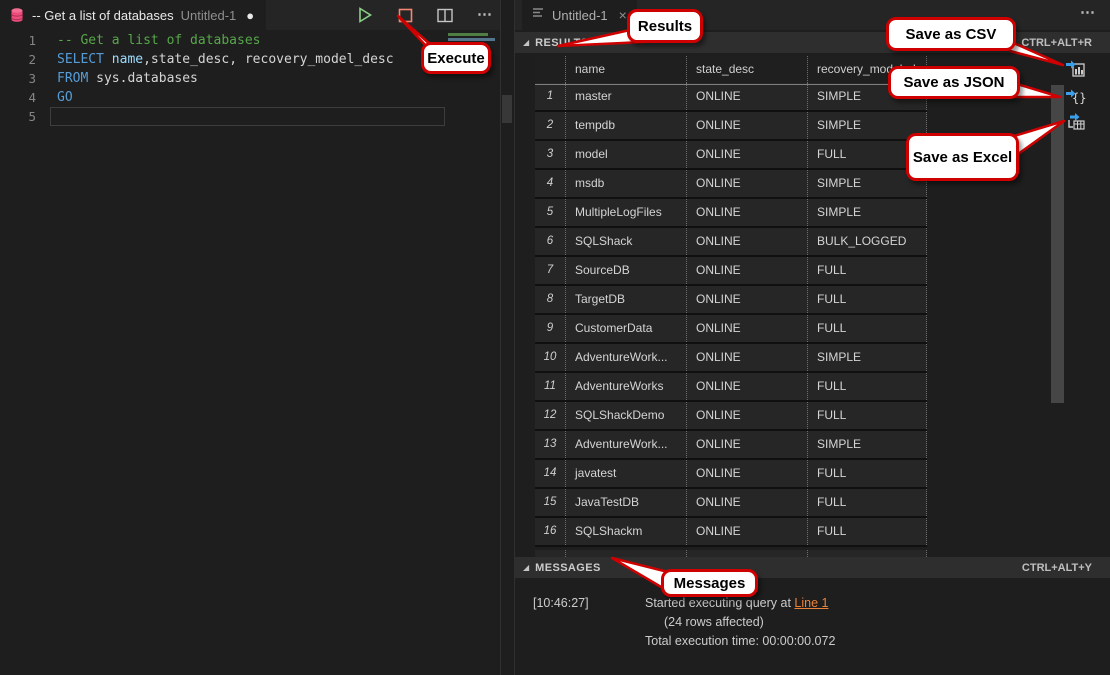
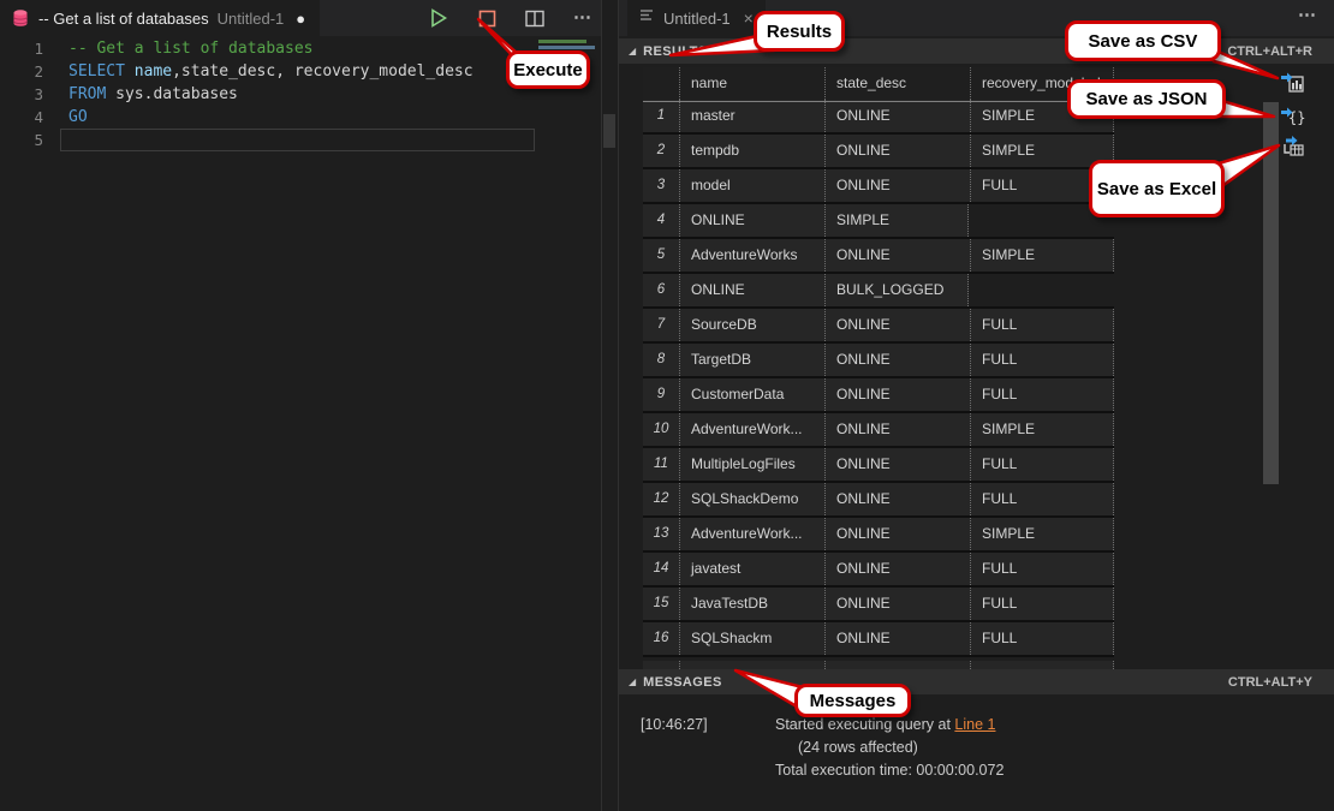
  -- Get a list of databases
  Untitled-1
  ●
  ⋯
  1
  -- Get a list of databases
  2
  SELECT name,state_desc, recovery_model_desc
  3
  FROM sys.databases
  4
  GO
  5
  Untitled-1
  ×
  ⋯
  ◢
  CTRL+ALT+R
  name
  state_desc
  1
  master
  ONLINE
  SIMPLE
  2
  tempdb
  ONLINE
  SIMPLE
  3
  model
  ONLINE
  FULL
  4
- msdb
  ONLINE
  SIMPLE
  5
- MultipleLogFiles
+ AdventureWorks
  ONLINE
  SIMPLE
  6
- SQLShack
  ONLINE
  BULK_LOGGED
  7
  SourceDB
  ONLINE
  FULL
  8
  TargetDB
  ONLINE
  FULL
  9
  CustomerData
  ONLINE
  FULL
  10
  AdventureWork...
  ONLINE
  SIMPLE
  11
- AdventureWorks
+ MultipleLogFiles
  ONLINE
  FULL
  12
  SQLShackDemo
  ONLINE
  FULL
  13
  AdventureWork...
  ONLINE
  SIMPLE
  14
  javatest
  ONLINE
  FULL
  15
  JavaTestDB
  ONLINE
  FULL
  16
  SQLShackm
  ONLINE
  FULL
  {}
  ◢
  MESSAGES
  CTRL+ALT+Y
  [10:46:27]
  Started executing query at Line 1
  (24 rows affected)
  Total execution time: 00:00:00.072
  Execute
  Results
  Save as CSV
  Save as JSON
  Save as Excel
  Messages
